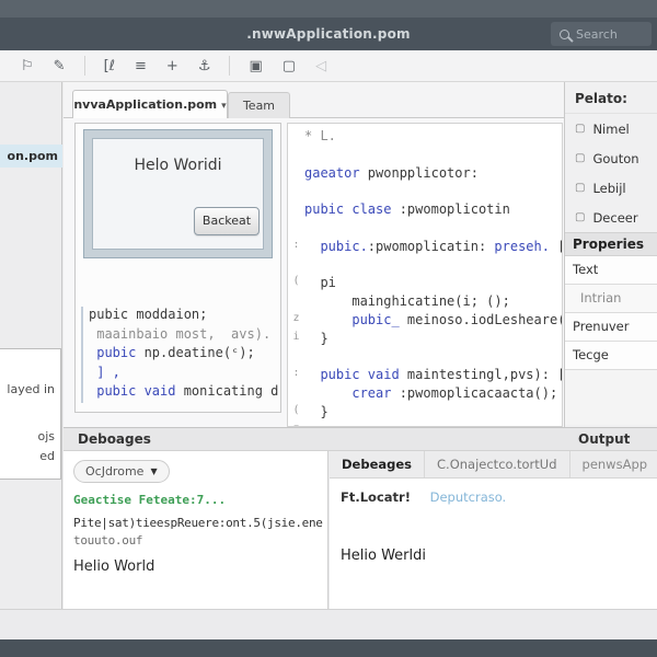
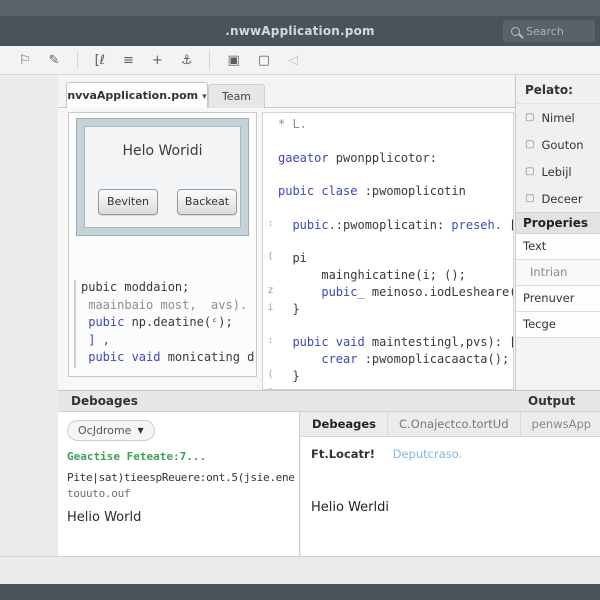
  .nwwApplication.pom
  Search
  ⚐
  ✎
  [ℓ
  ≡
  +
  ⚓
  ▣
  ▢
  ◁
- on.pom
- layed in
- ojs
- ed
  nvvaApplication.pom ▾
  Team
  Helo Woridi
+ Beviten
  Backeat
  pubic moddaion;
  maainbaio most, avs).
  pubic np.deatine(ᶜ);
  ] ,
  pubic vaid monicating d
  * L.
  gaeator
  pwonpplicotor:
  pubic clase
  :pwomoplicotin
  :
  pubic.
  :pwomoplicatin:
  preseh.
  [
  (
  pi
  mainghicatine(i; ();
  z
  pubic_
  meinoso.iodLesheare(
  i
  }
  :
  pubic vaid
  maintestingl,pvs): [
  crear
  :pwomoplicacaacta();
  (
  }
  Pelato:
  ▢
  Nimel
  ▢
  Gouton
  ▢
  Lebijl
  ▢
  Deceer
  Properies
  Text
  Intrian
  Prenuver
  Tecge
  Deboages
  Output
  OcJdrome
  ▼
  Geactise Feteate:7...
  Pite|sat)tieespReuere:ont.5(jsie.ene
  touuto.ouf
  Helio World
  Debeages
  C.Onajectco.tortUd
  penwsApp
  Ft.Locatr! Deputcraso.
  Helio Werldi
